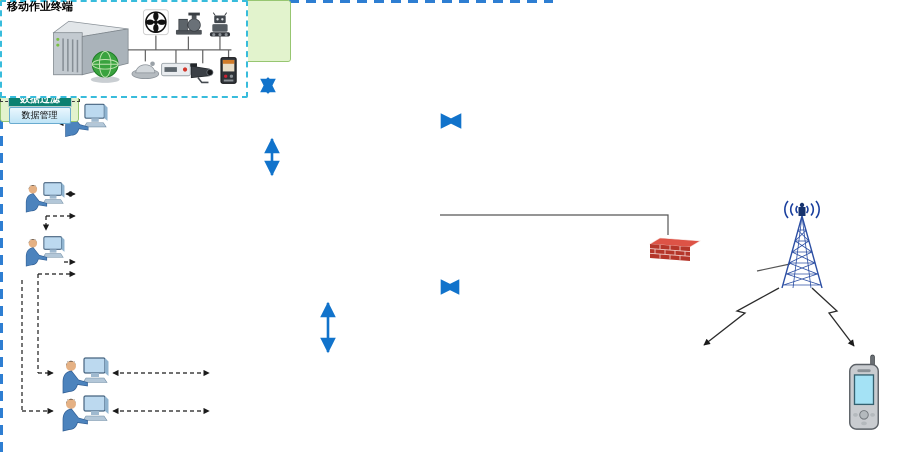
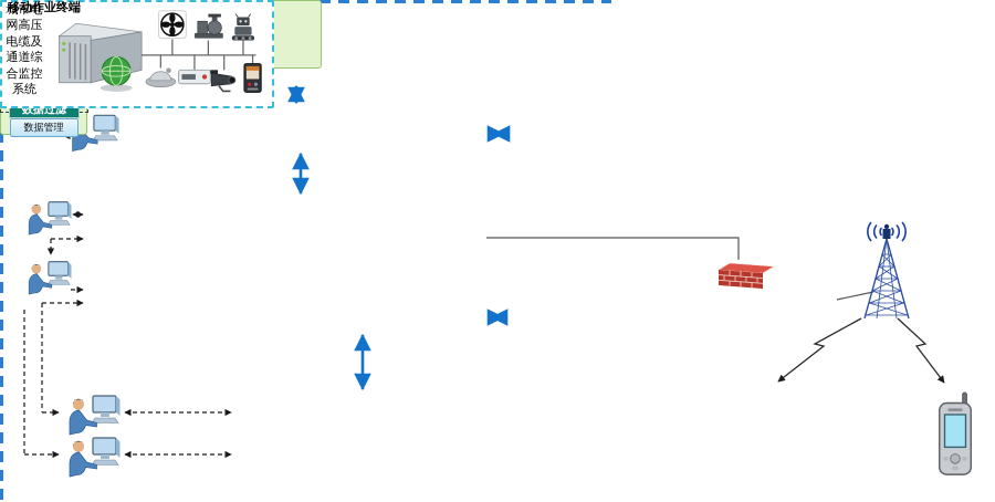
  数据管理
  数据过滤
+ 城市电
+ 网高压
+ 电缆及
+ 通道综
+ 合监控
+ 系统
  移动作业终端
